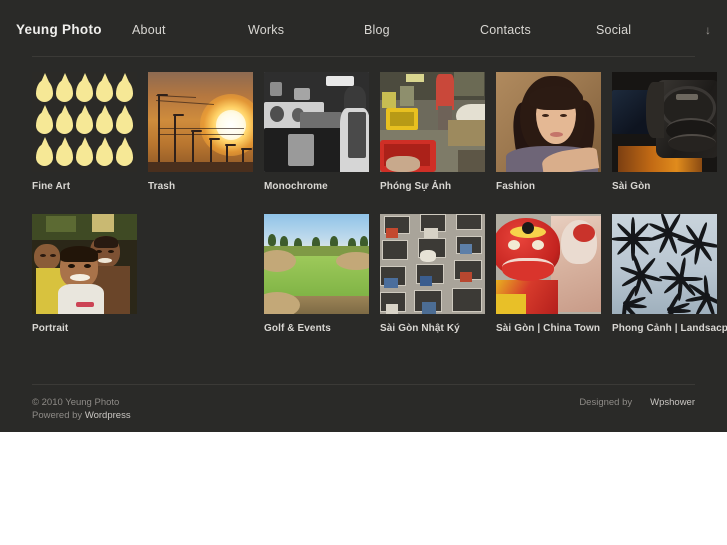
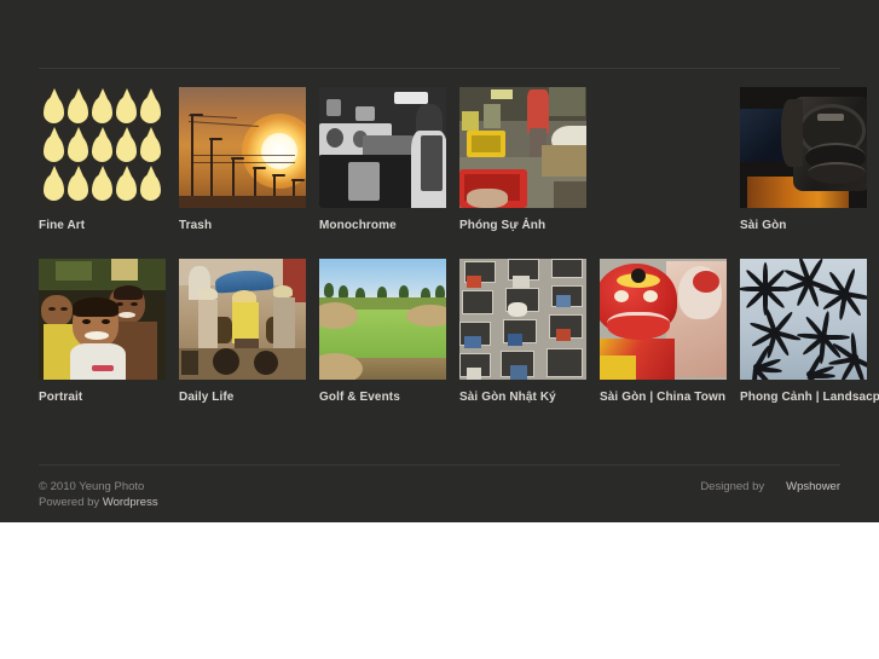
- Yeung Photo
- About
- Works
- Blog
- Contacts
- Social
- ↓
  Fine Art
  Trash
  Monochrome
  Phóng Sự Ảnh
- Fashion
  Sài Gòn
  Portrait
+ Daily Life
  Golf & Events
  Sài Gòn Nhật Ký
  Sài Gòn | China Town
  Phong Cảnh | Landsacp
  © 2010 Yeung Photo
  Powered by Wordpress
  Designed by Wpshower
